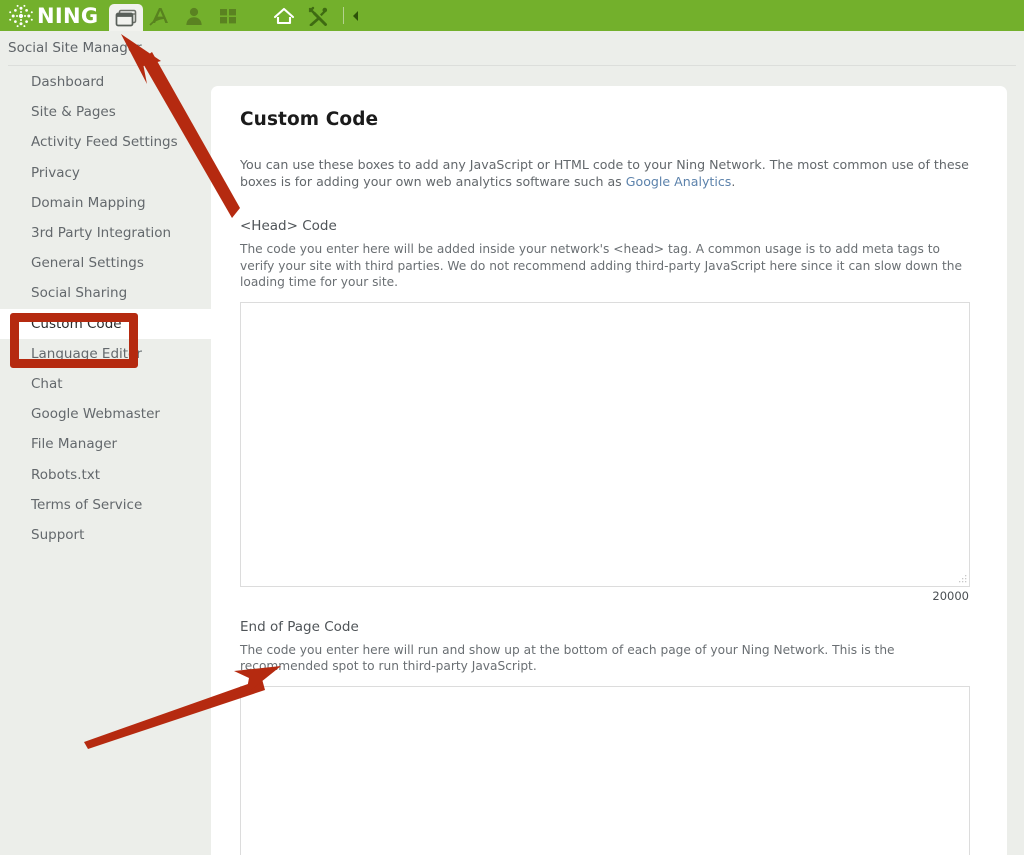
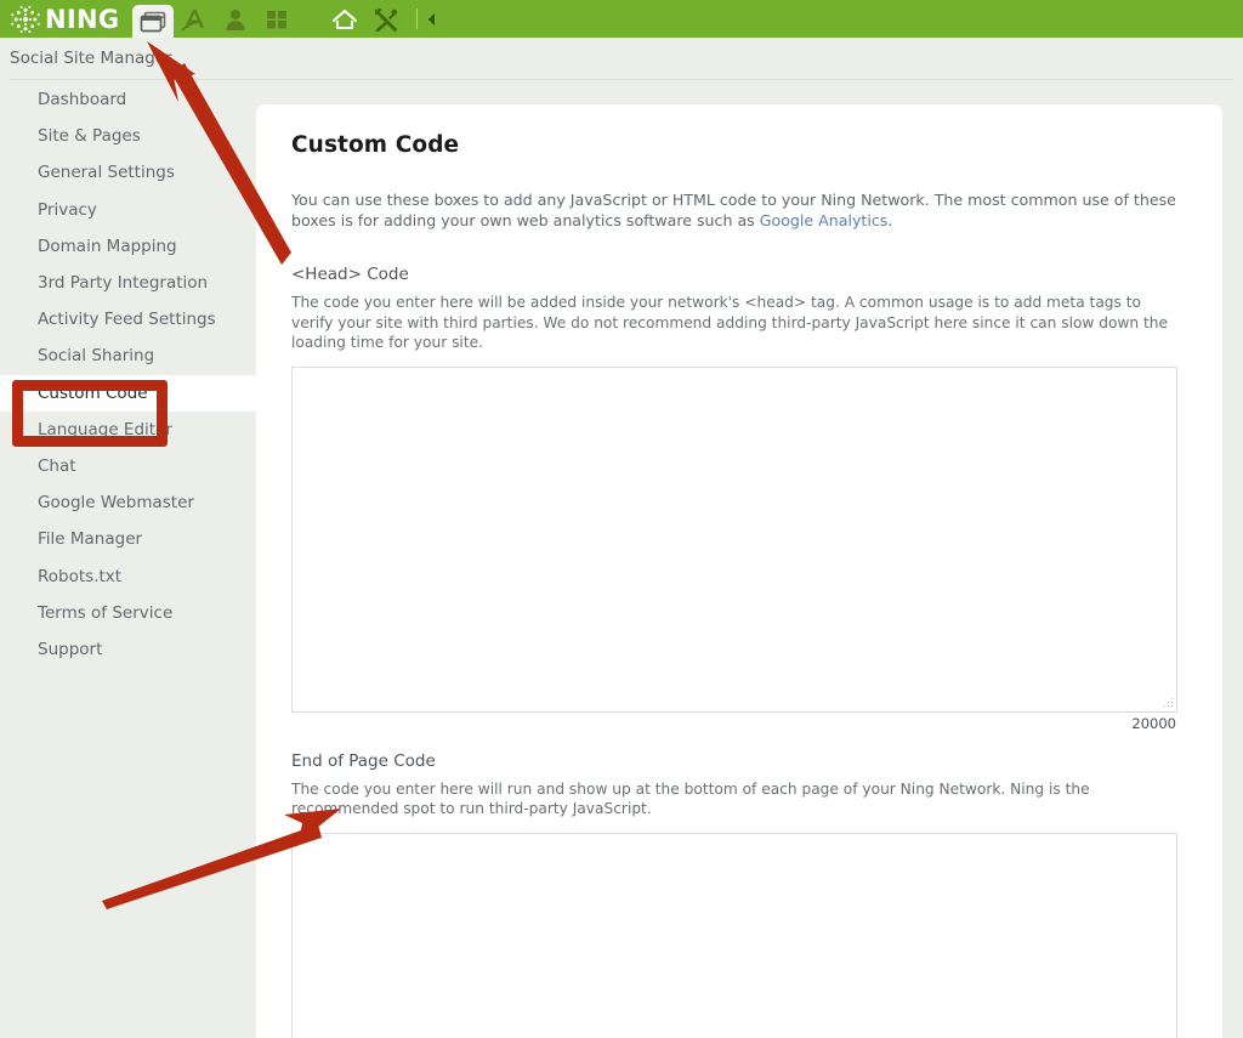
  NING
  Social Site Manag
  Dashboard
  Site & Pages
- Activity Feed Settings
+ General Settings
  Privacy
  Domain Mapping
  3rd Party Integration
- General Settings
+ Activity Feed Settings
  Social Sharing
  Custom Code
  Language Editor
  Chat
  Google Webmaster
  File Manager
  Robots.txt
  Terms of Service
  Support
  Custom Code
  You can use these boxes to add any JavaScript or HTML code to your Ning Network. The most common use of these boxes is for adding your own web analytics software such as Google Analytics.
  <Head> Code
  The code you enter here will be added inside your network's <head> tag. A common usage is to add meta tags to verify your site with third parties. We do not recommend adding third-party JavaScript here since it can slow down the loading time for your site.
  20000
  End of Page Code
- The code you enter here will run and show up at the bottom of each page of your Ning Network. This is the recommended spot to run third-party JavaScript.
+ The code you enter here will run and show up at the bottom of each page of your Ning Network. Ning is the recommended spot to run third-party JavaScript.
